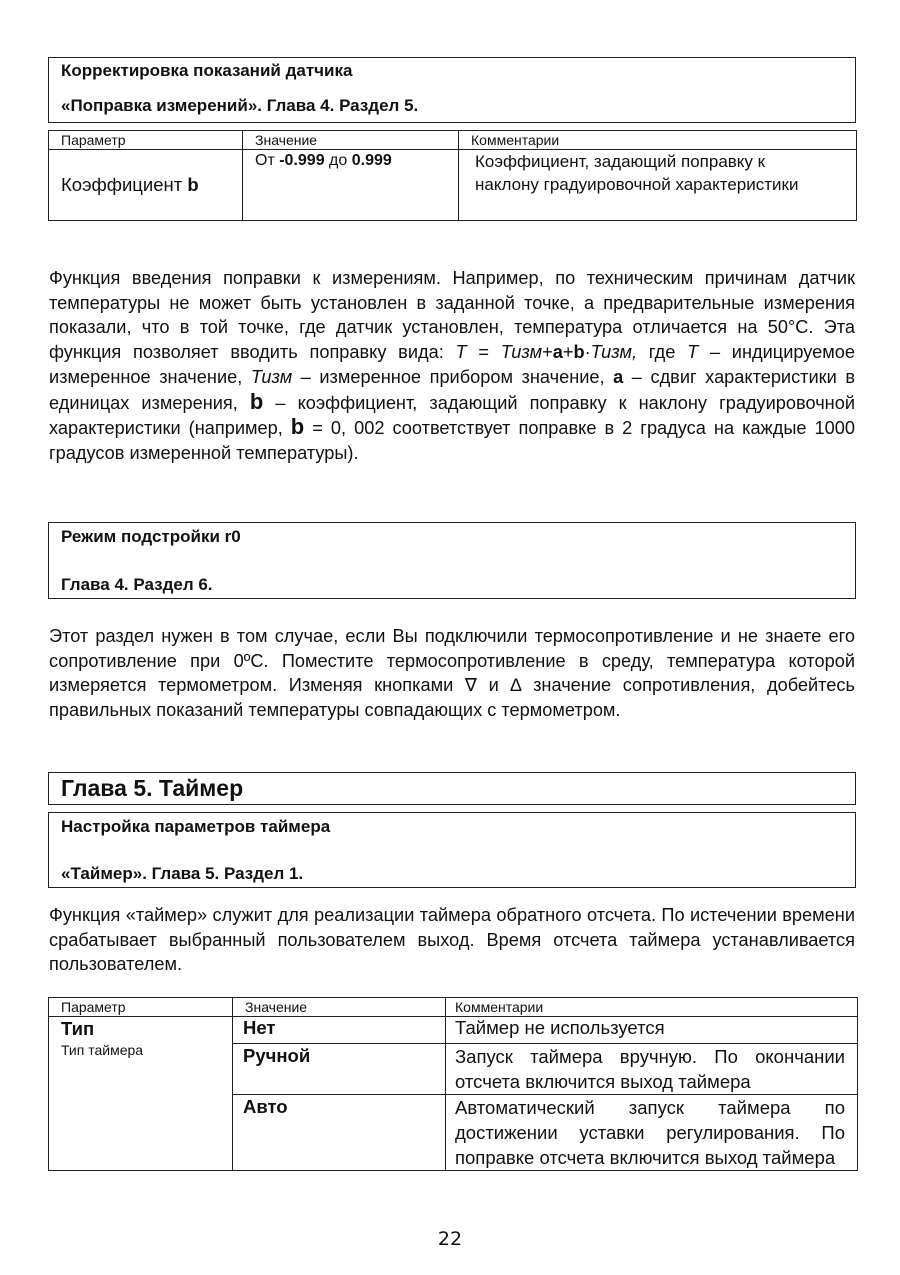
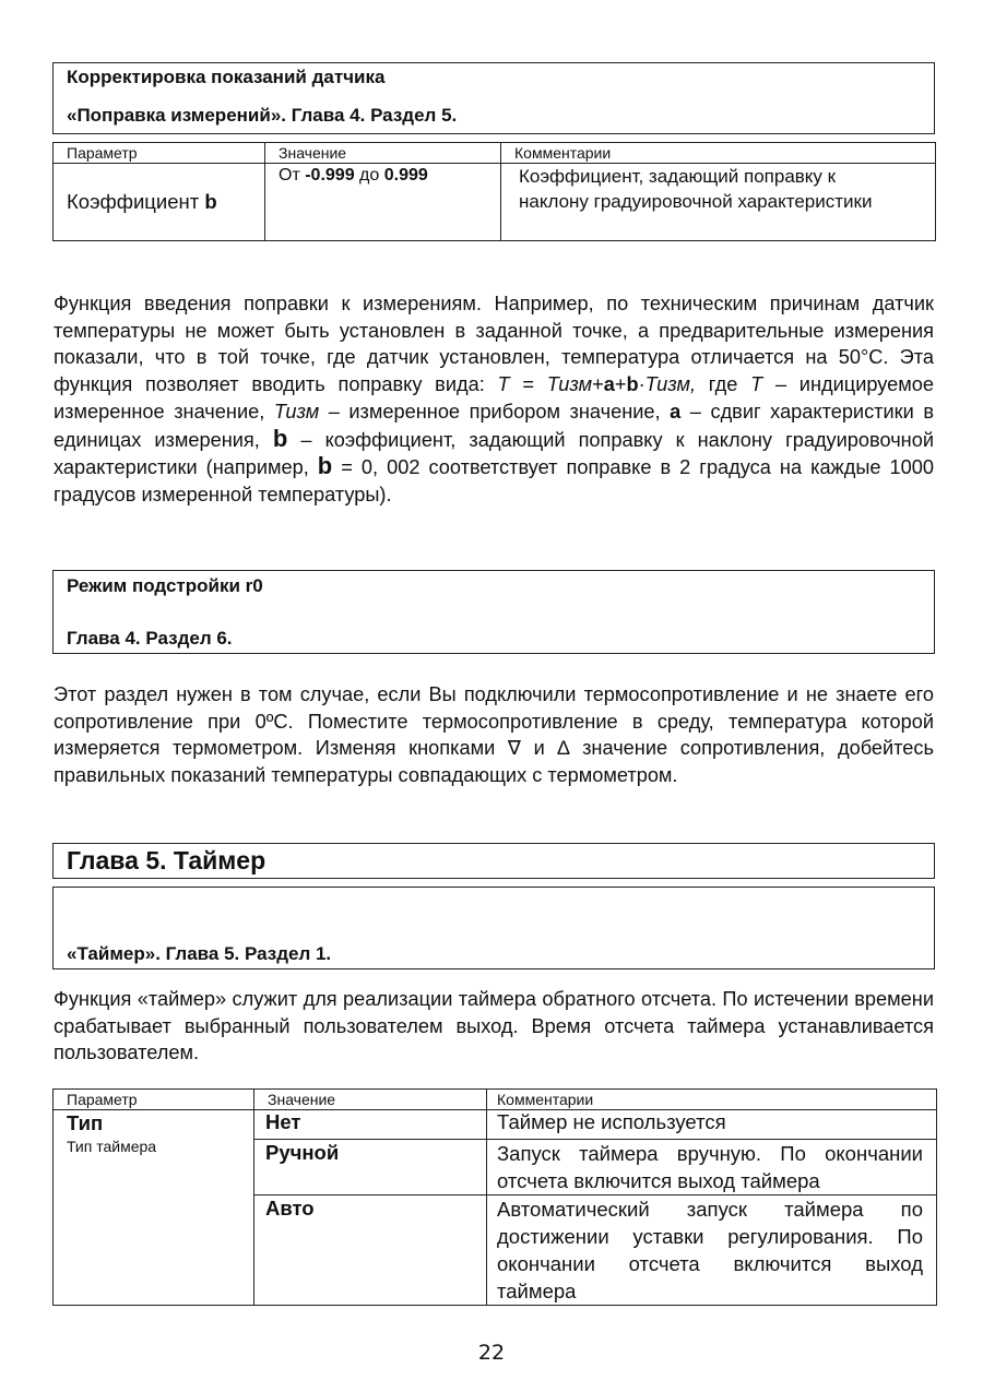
  Корректировка показаний датчика
  «Поправка измерений». Глава 4. Раздел 5.
  Параметр	Значение	Комментарии
  Коэффициент b	От -0.999 до 0.999	Коэффициент, задающий поправку к наклону градуировочной характеристики
  Функция введения поправки к измерениям. Например, по техническим причинам датчик температуры не может быть установлен в заданной точке, а предварительные измерения показали, что в той точке, где датчик установлен, температура отличается на 50°C. Эта функция позволяет вводить поправку вида: T = Тизм+a+b·Тизм, где T – индицируемое измеренное значение, Тизм – измеренное прибором значение, a – сдвиг характеристики в единицах измерения, b – коэффициент, задающий поправку к наклону градуировочной характеристики (например, b = 0, 002 соответствует поправке в 2 градуса на каждые 1000 градусов измеренной температуры).
  Режим подстройки r0
  Глава 4. Раздел 6.
  Этот раздел нужен в том случае, если Вы подключили термосопротивление и не знаете его сопротивление при 0ºC. Поместите термосопротивление в среду, температура которой измеряется термометром. Изменяя кнопками ∇ и ∆ значение сопротивления, добейтесь правильных показаний температуры совпадающих с термометром.
  Глава 5. Таймер
- Настройка параметров таймера
  «Таймер». Глава 5. Раздел 1.
  Функция «таймер» служит для реализации таймера обратного отсчета. По истечении времени срабатывает выбранный пользователем выход. Время отсчета таймера устанавливается пользователем.
  Параметр	Значение	Комментарии
  Тип Тип таймера	Нет	Таймер не используется
  Ручной	Запуск таймера вручную. По окончании отсчета включится выход таймера
- Авто	Автоматический запуск таймера по достижении уставки регулирования. По поправке отсчета включится выход таймера
+ Авто	Автоматический запуск таймера по достижении уставки регулирования. По окончании отсчета включится выход таймера
  22
